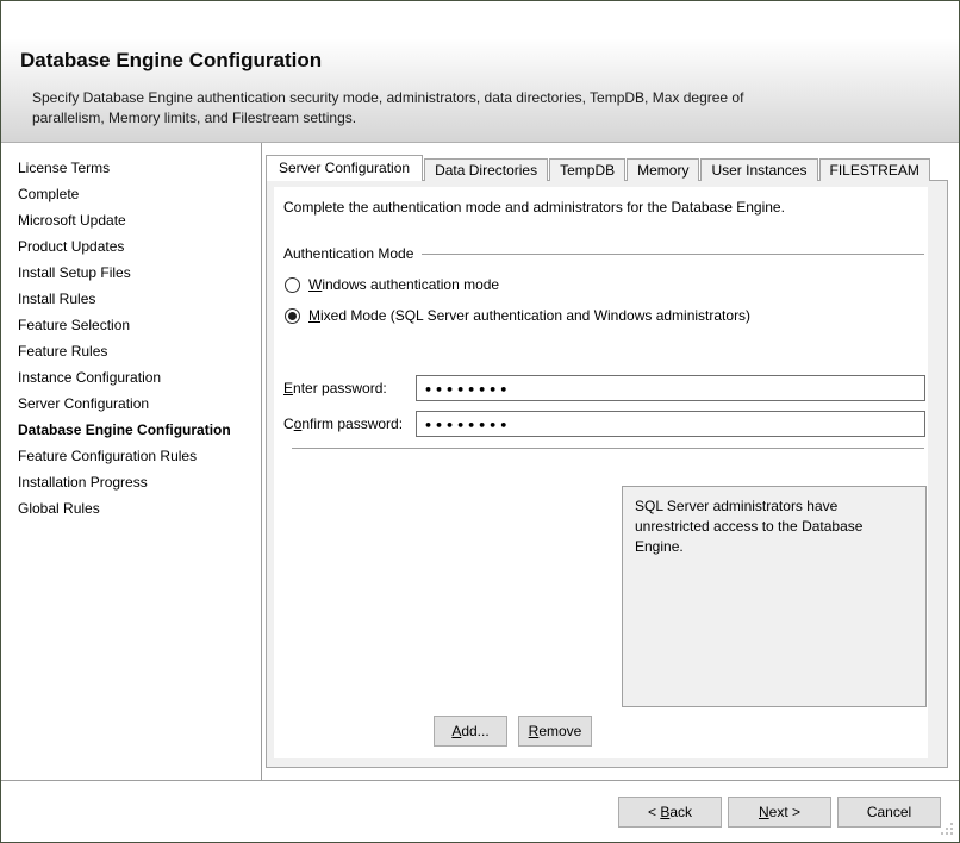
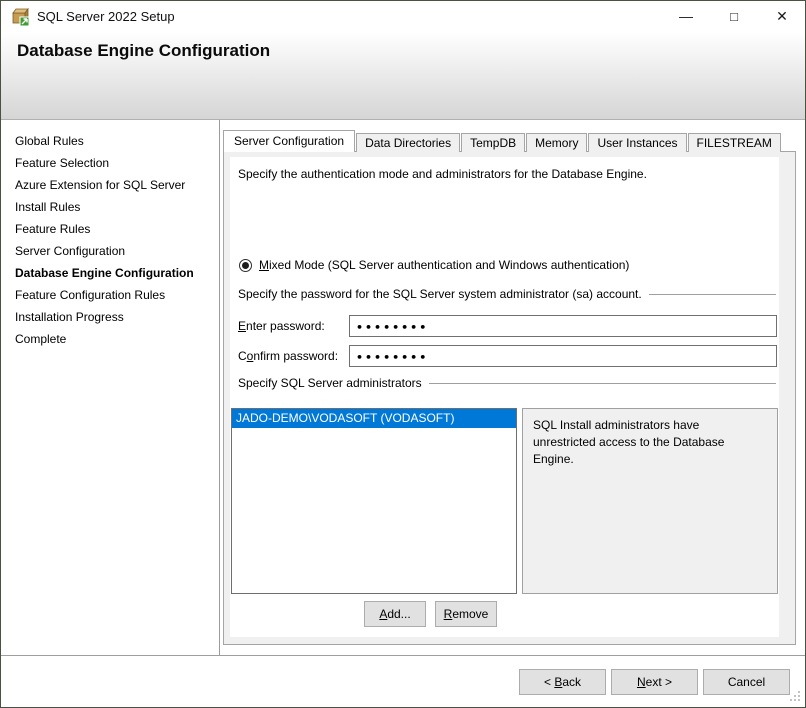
+ SQL Server 2022 Setup
+ —
+ □
+ ✕
  Database Engine Configuration
- Specify Database Engine authentication security mode, administrators, data directories, TempDB, Max degree of parallelism, Memory limits, and Filestream settings.
- License Terms
- Complete
+ Global Rules
- Microsoft Update
- Product Updates
- Install Setup Files
- Install Rules
+ Feature Selection
+ Azure Extension for SQL Server
- Feature Selection
+ Install Rules
  Feature Rules
- Instance Configuration
  Server Configuration
  Database Engine Configuration
  Feature Configuration Rules
  Installation Progress
- Global Rules
+ Complete
  Server Configuration
  Data Directories
  TempDB
  Memory
  User Instances
  FILESTREAM
- Complete the authentication mode and administrators for the Database Engine.
+ Specify the authentication mode and administrators for the Database Engine.
- Authentication Mode
- Windows authentication mode
- Mixed Mode (SQL Server authentication and Windows administrators)
+ Mixed Mode (SQL Server authentication and Windows authentication)
+ Specify the password for the SQL Server system administrator (sa) account.
  Enter password:
  ••••••••
  Confirm password:
  ••••••••
+ Specify SQL Server administrators
+ JADO-DEMO\VODASOFT (VODASOFT)
- SQL Server administrators have unrestricted access to the Database Engine.
+ SQL Install administrators have unrestricted access to the Database Engine.
  Add...
  Remove
  < Back
  Next >
  Cancel
